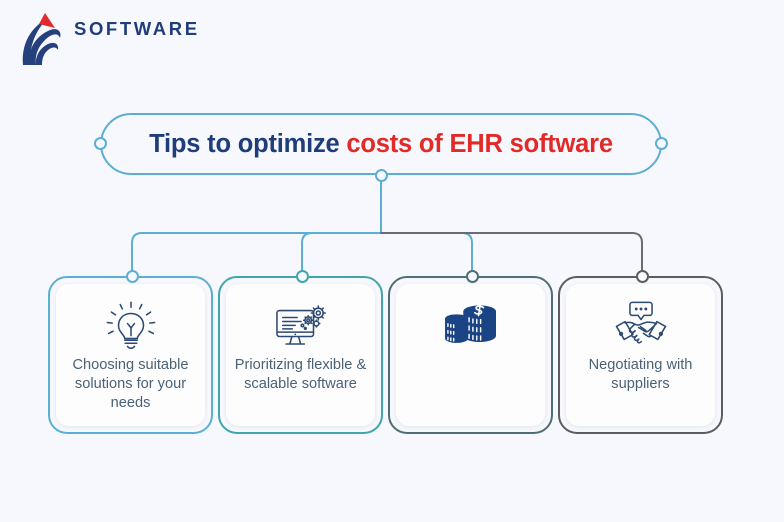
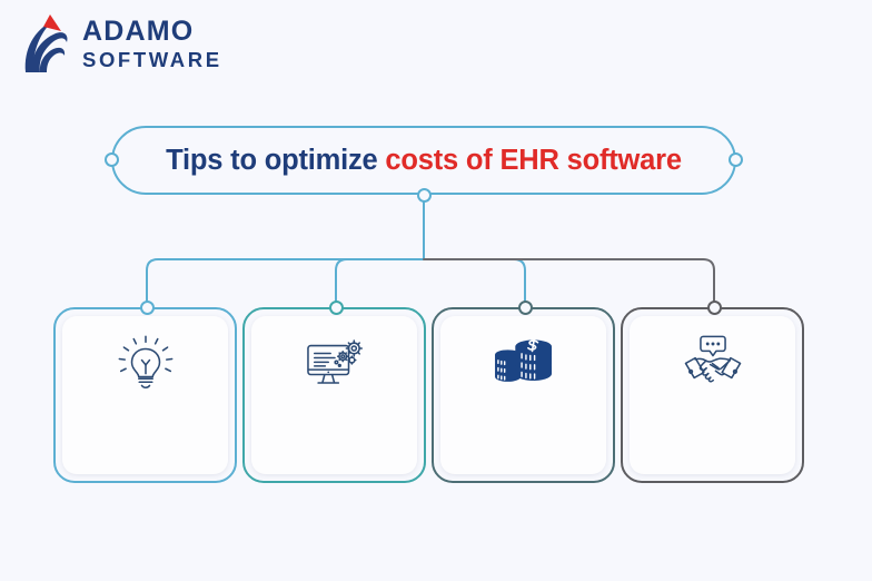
+ ADAMO
  SOFTWARE
  Tips to optimize costs of EHR software
- Choosing suitable solutions for your needs
- Prioritizing flexible & scalable software
- Negotiating with suppliers
